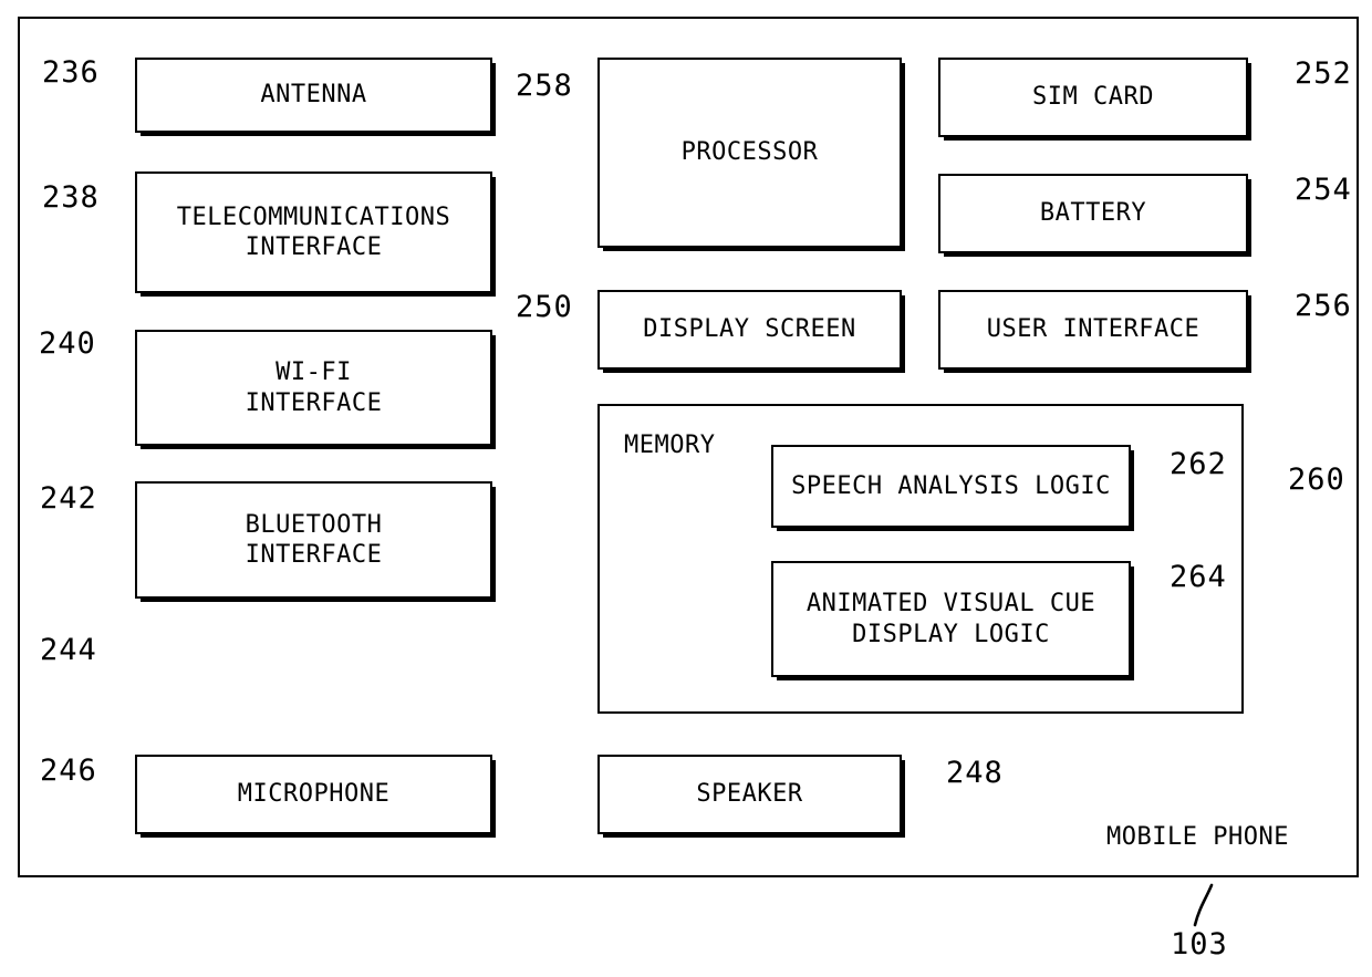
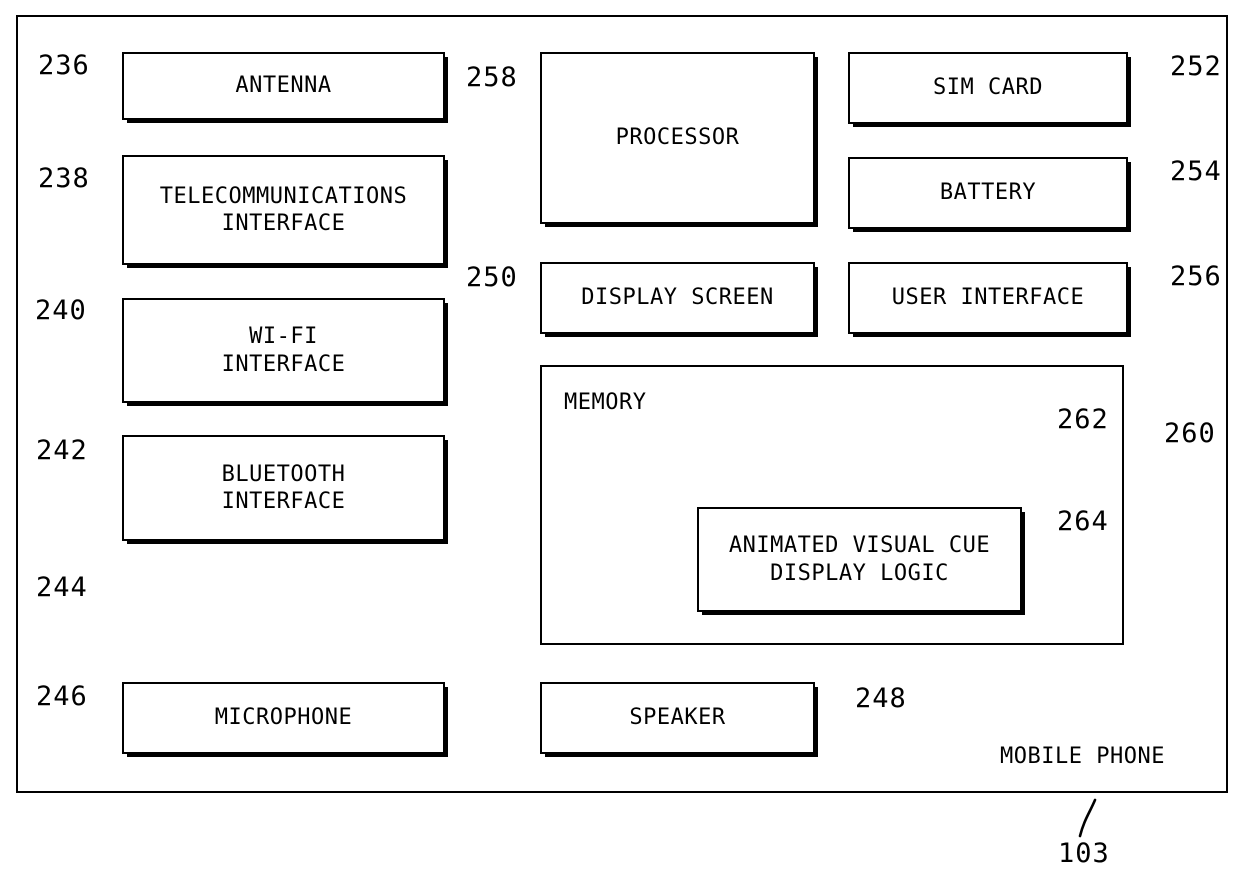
  ANTENNA
  236
  TELECOMMUNICATIONS
  INTERFACE
  238
  WI-FI
  INTERFACE
  240
  BLUETOOTH
  INTERFACE
  242
  244
  MICROPHONE
  246
  PROCESSOR
  258
  DISPLAY SCREEN
  250
  SPEAKER
  248
  SIM CARD
  252
  BATTERY
  254
  USER INTERFACE
  256
  MEMORY
- SPEECH ANALYSIS LOGIC
  ANIMATED VISUAL CUE
  DISPLAY LOGIC
  262
  264
  260
  MOBILE PHONE
  103
